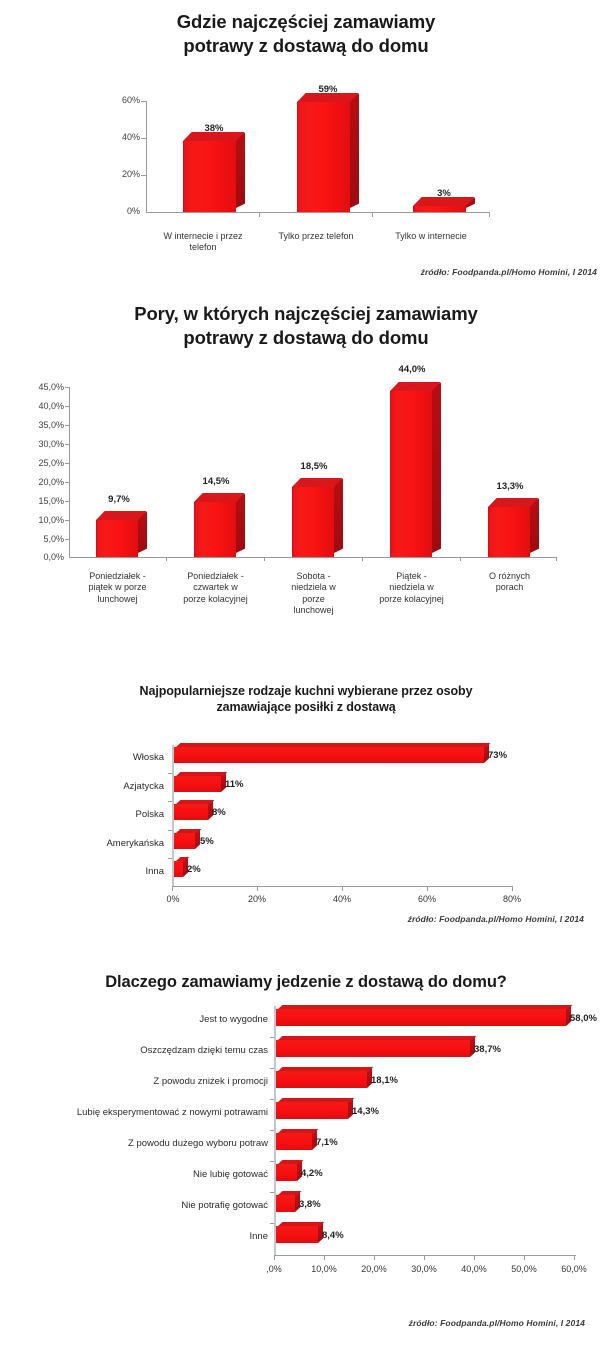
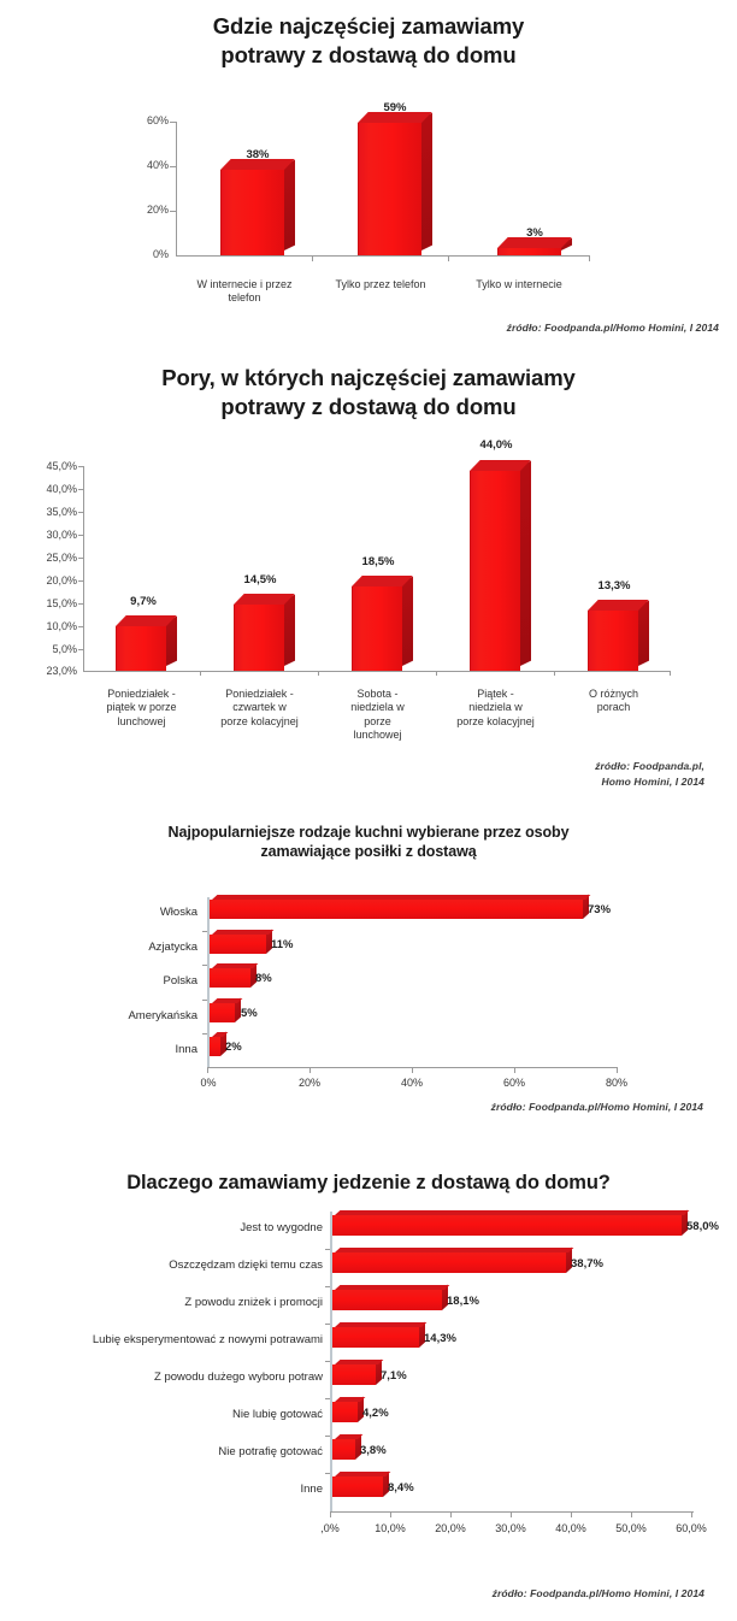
  Gdzie najczęściej zamawiamy
  potrawy z dostawą do domu
  60%
  40%
  20%
  0%
  38%
  59%
  3%
  W internecie i przez
  telefon
  Tylko przez telefon
  Tylko w internecie
  źródło: Foodpanda.pl/Homo Homini, I 2014
  Pory, w których najczęściej zamawiamy
  potrawy z dostawą do domu
  45,0%
  40,0%
  35,0%
  30,0%
  25,0%
  20,0%
  15,0%
  10,0%
  5,0%
- 0,0%
+ 23,0%
  9,7%
  14,5%
  18,5%
  44,0%
  13,3%
  Poniedziałek -
  piątek w porze
  lunchowej
  Poniedziałek -
  czwartek w
  porze kolacyjnej
  Sobota -
  niedziela w
  porze
  lunchowej
  Piątek -
  niedziela w
  porze kolacyjnej
  O różnych
  porach
+ źródło: Foodpanda.pl,
+ Homo Homini, I 2014
  Najpopularniejsze rodzaje kuchni wybierane przez osoby
  zamawiające posiłki z dostawą
  Włoska
  73%
  Azjatycka
  11%
  Polska
  8%
  Amerykańska
  5%
  Inna
  2%
  0%
  20%
  40%
  60%
  80%
  źródło: Foodpanda.pl/Homo Homini, I 2014
  Dlaczego zamawiamy jedzenie z dostawą do domu?
  Jest to wygodne
  58,0%
  Oszczędzam dzięki temu czas
  38,7%
  Z powodu zniżek i promocji
  18,1%
  Lubię eksperymentować z nowymi potrawami
  14,3%
  Z powodu dużego wyboru potraw
  7,1%
  Nie lubię gotować
  4,2%
  Nie potrafię gotować
  3,8%
  Inne
  8,4%
  ,0%
  10,0%
  20,0%
  30,0%
  40,0%
  50,0%
  60,0%
  źródło: Foodpanda.pl/Homo Homini, I 2014
